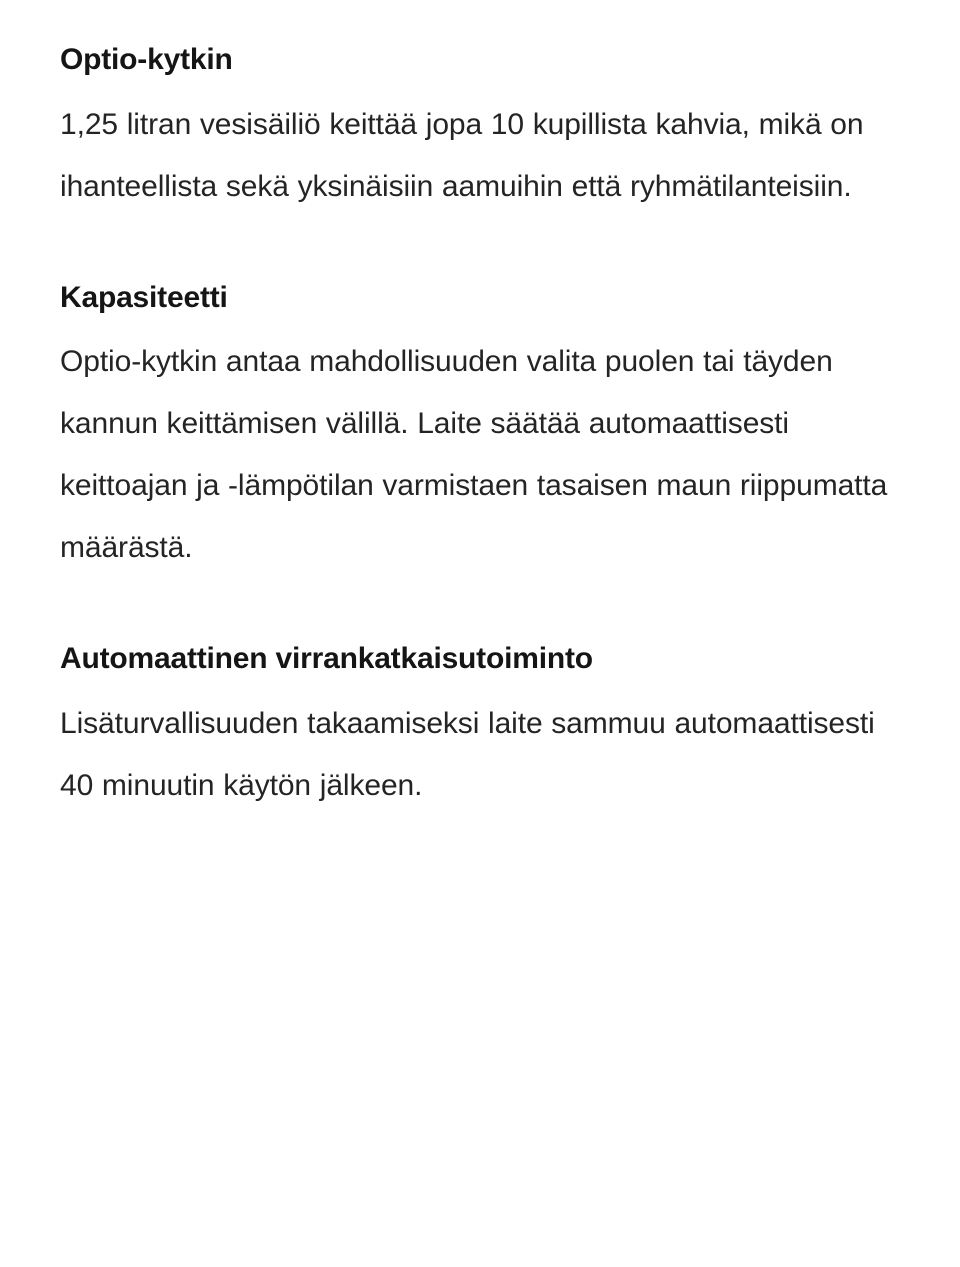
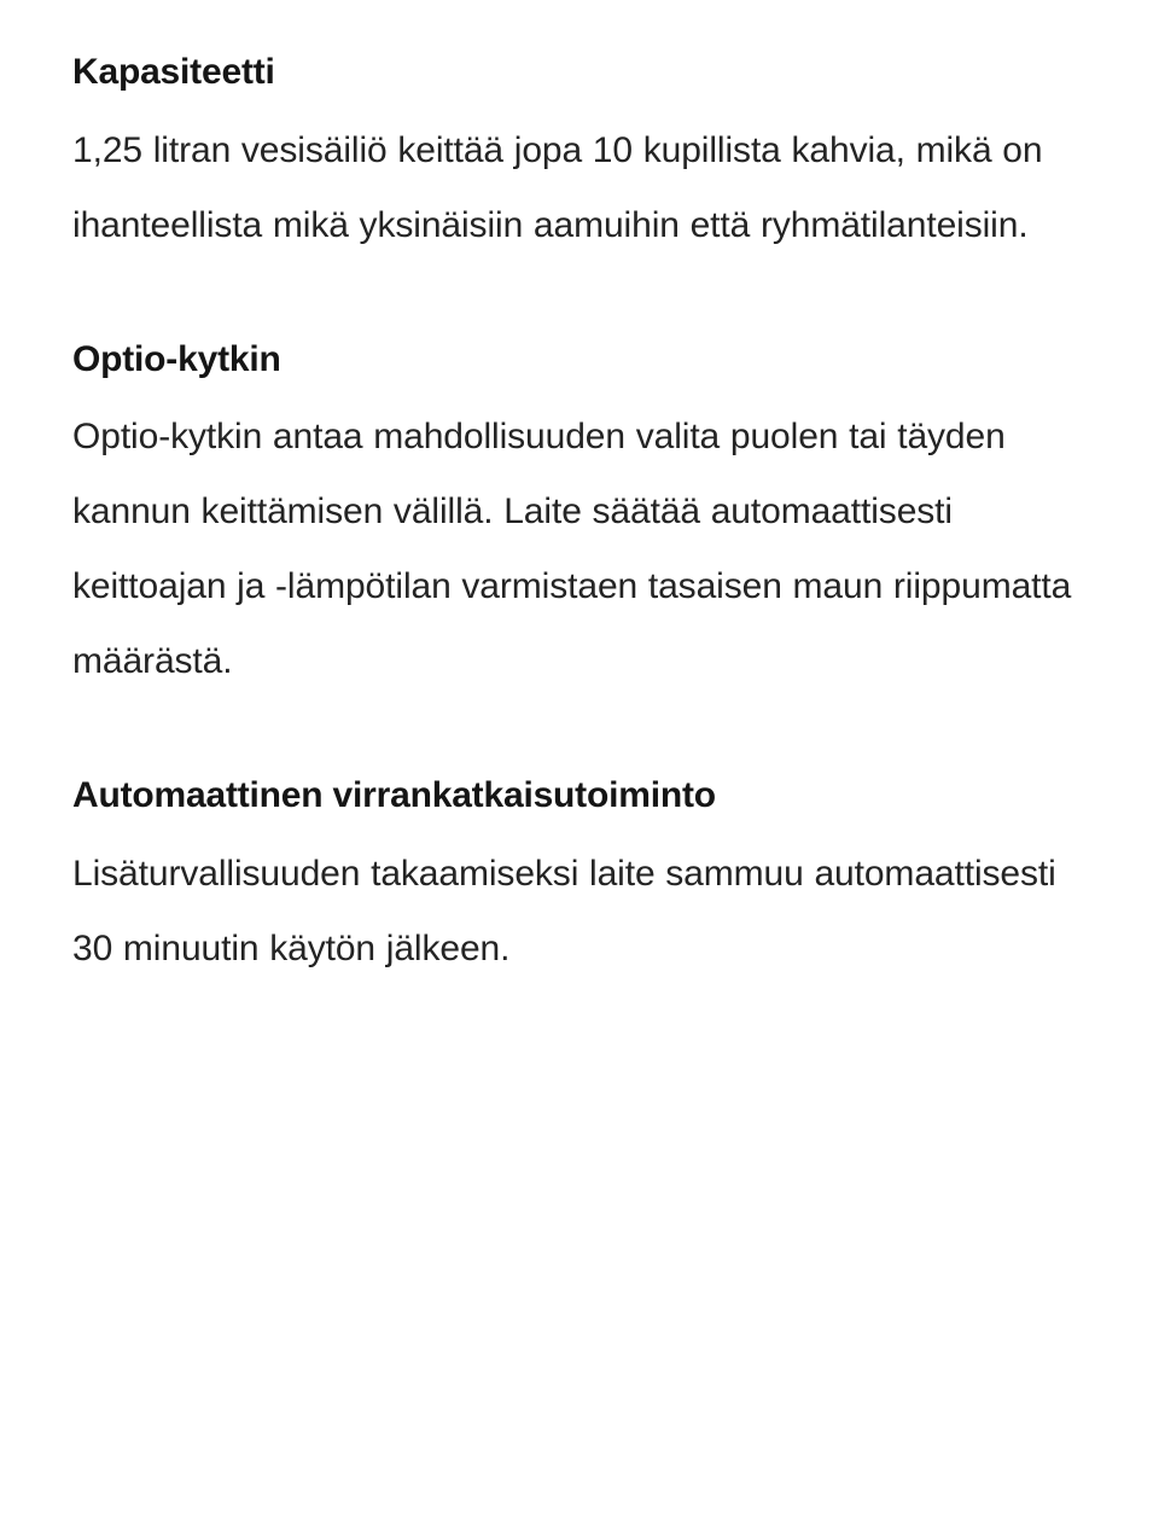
- Optio-kytkin
+ Kapasiteetti
- 1,25 litran vesisäiliö keittää jopa 10 kupillista kahvia, mikä on ihanteellista sekä yksinäisiin aamuihin että ryhmätilanteisiin.
+ 1,25 litran vesisäiliö keittää jopa 10 kupillista kahvia, mikä on ihanteellista mikä yksinäisiin aamuihin että ryhmätilanteisiin.
- Kapasiteetti
+ Optio-kytkin
  Optio-kytkin antaa mahdollisuuden valita puolen tai täyden kannun keittämisen välillä. Laite säätää automaattisesti keittoajan ja -lämpötilan varmistaen tasaisen maun riippumatta määrästä.
  Automaattinen virrankatkaisutoiminto
- Lisäturvallisuuden takaamiseksi laite sammuu automaattisesti 40 minuutin käytön jälkeen.
+ Lisäturvallisuuden takaamiseksi laite sammuu automaattisesti 30 minuutin käytön jälkeen.
